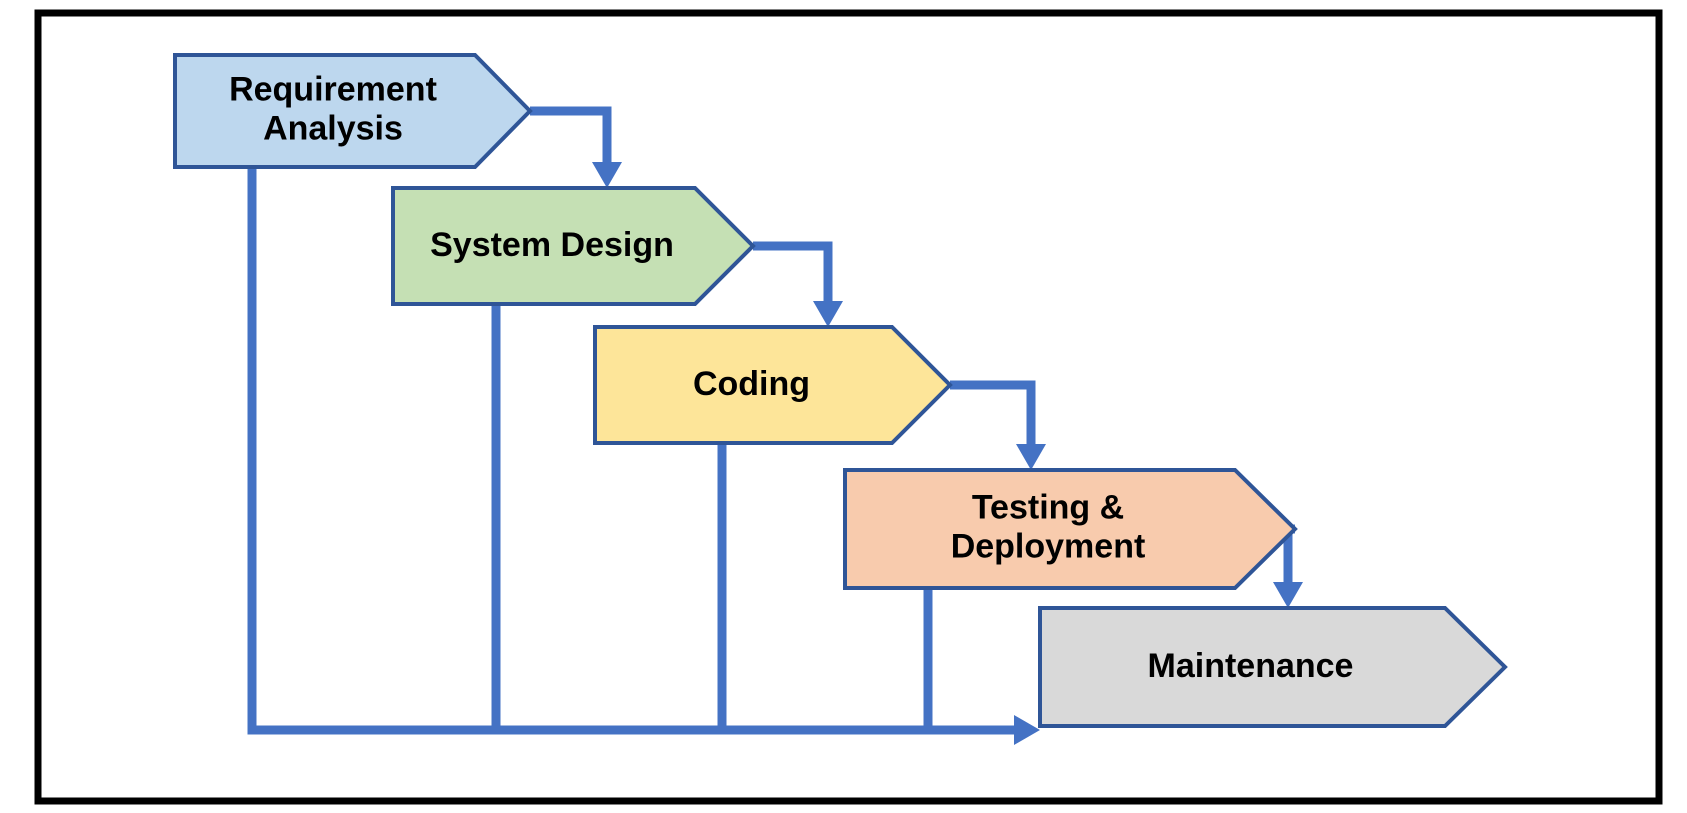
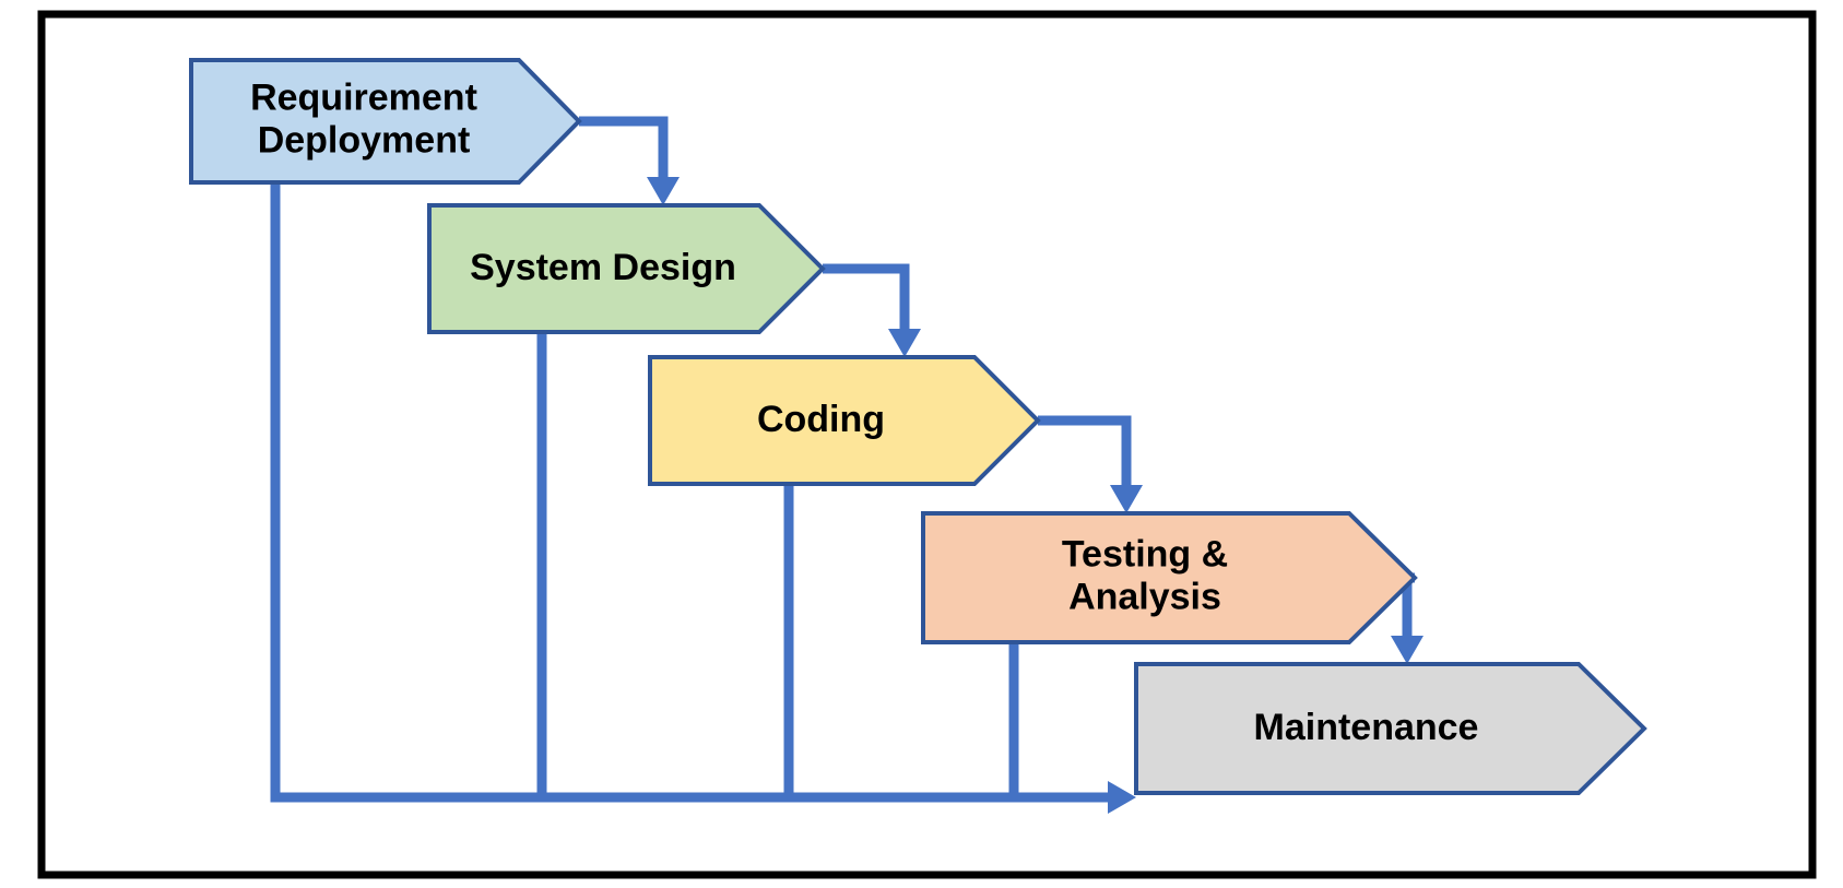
- Requirement Analysis
+ Requirement Deployment
  System Design
  Coding
- Testing & Deployment
+ Testing & Analysis
  Maintenance
